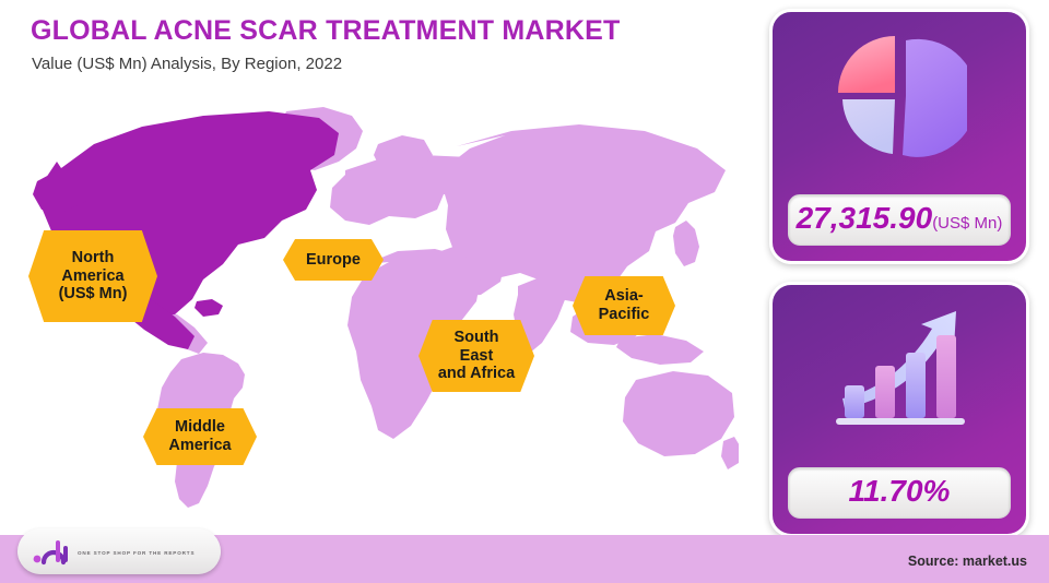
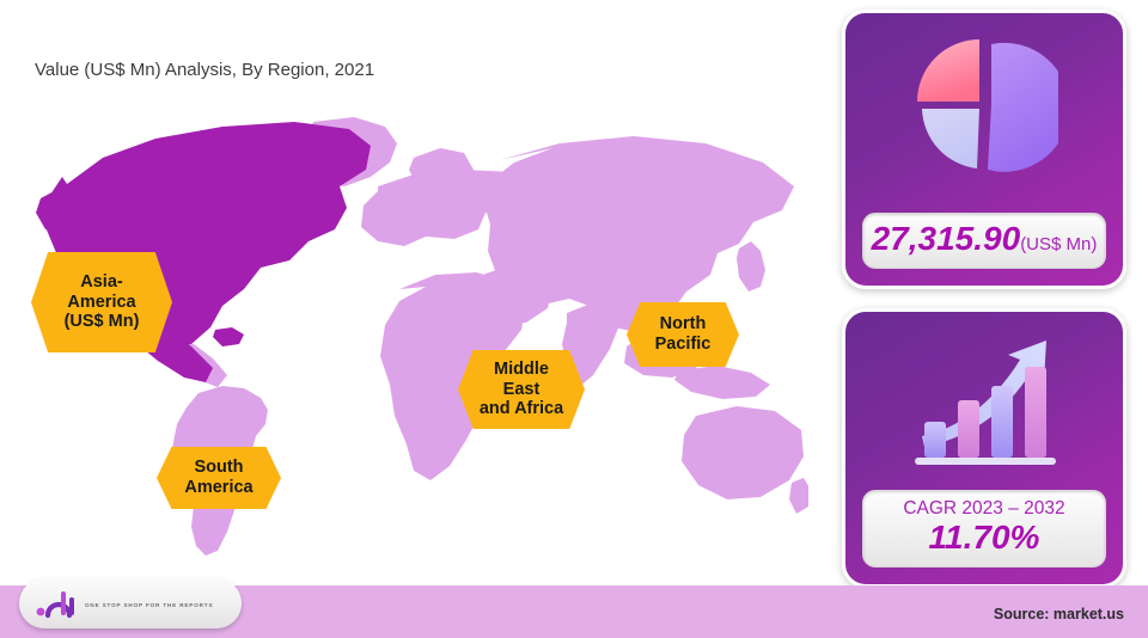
- GLOBAL ACNE SCAR TREATMENT MARKET
- Value (US$ Mn) Analysis, By Region, 2022
+ Value (US$ Mn) Analysis, By Region, 2021
- North
+ Asia-
  America
  (US$ Mn)
- Europe
- South
+ Middle
  East
  and Africa
- Asia-
+ North
  Pacific
- Middle
+ South
  America
  27,315.90(US$ Mn)
+ CAGR 2023 – 2032
  11.70%
  Source: market.us
